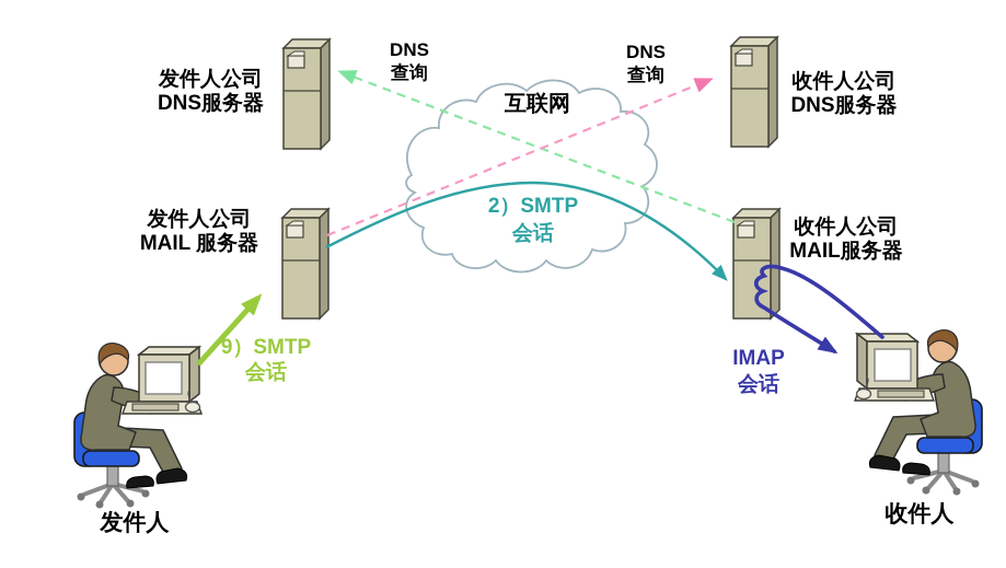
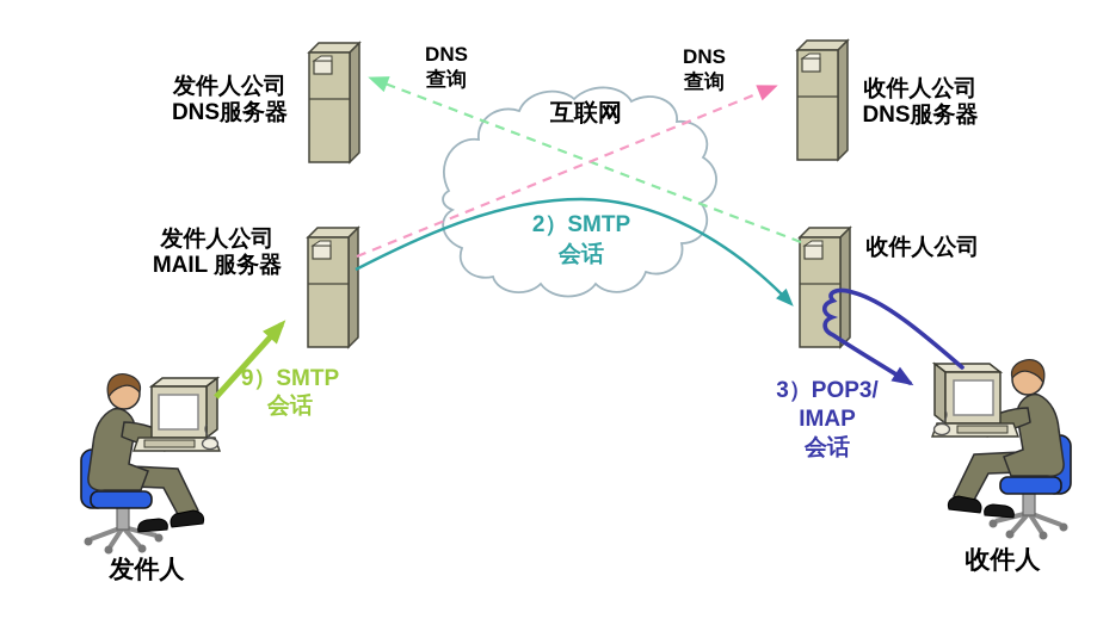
  发件人公司
  DNS服务器
  发件人公司
  MAIL 服务器
  收件人公司
  DNS服务器
  收件人公司
- MAIL服务器
  DNS
  查询
  DNS
  查询
  互联网
  9）SMTP
  会话
  2）SMTP
  会话
+ 3）POP3/
  IMAP
  会话
  发件人
  收件人
